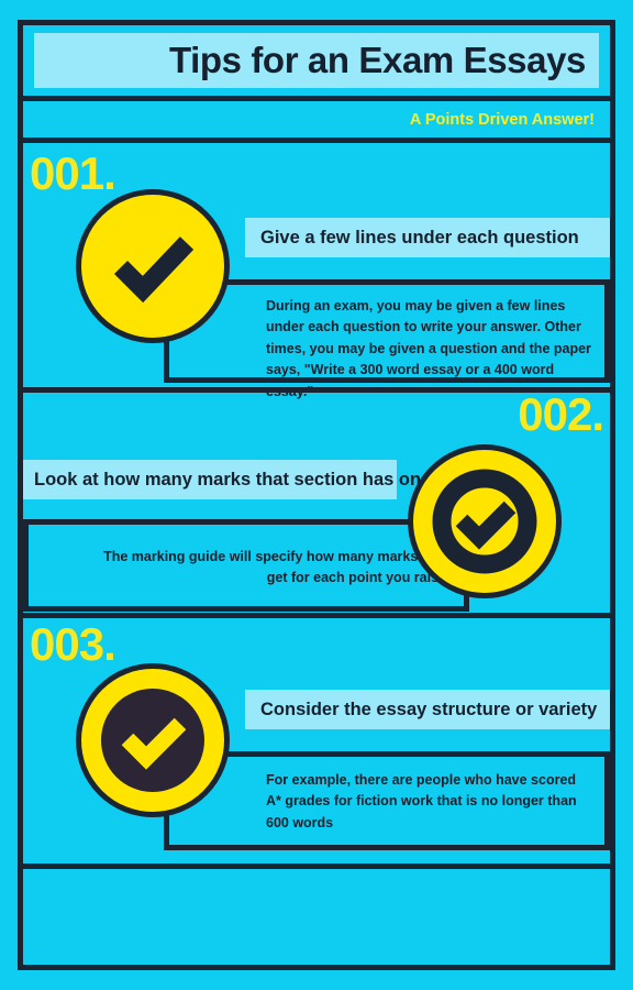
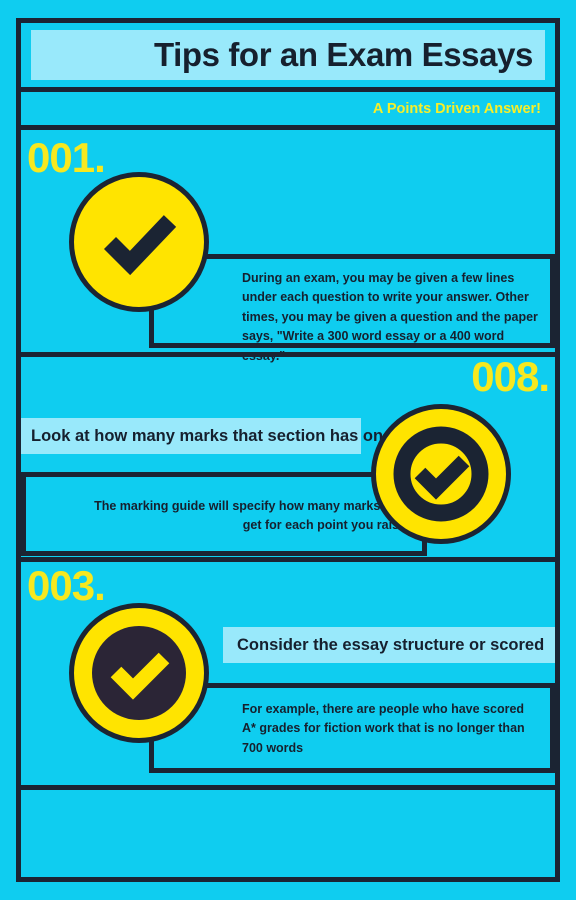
  Tips for an Exam Essays
  A Points Driven Answer!
  001.
- Give a few lines under each question
  During an exam, you may be given a few lines under each question to write your answer. Other times, you may be given a question and the paper says, "Write a 300 word essay or a 400 word
- 002.
+ 008.
  Look at how many marks that section has on
  The marking guide will specify how many marks get for each point you rai
  003.
- Consider the essay structure or variety
+ Consider the essay structure or scored
- For example, there are people who have scored A* grades for fiction work that is no longer than 600 words
+ For example, there are people who have scored A* grades for fiction work that is no longer than 700 words
